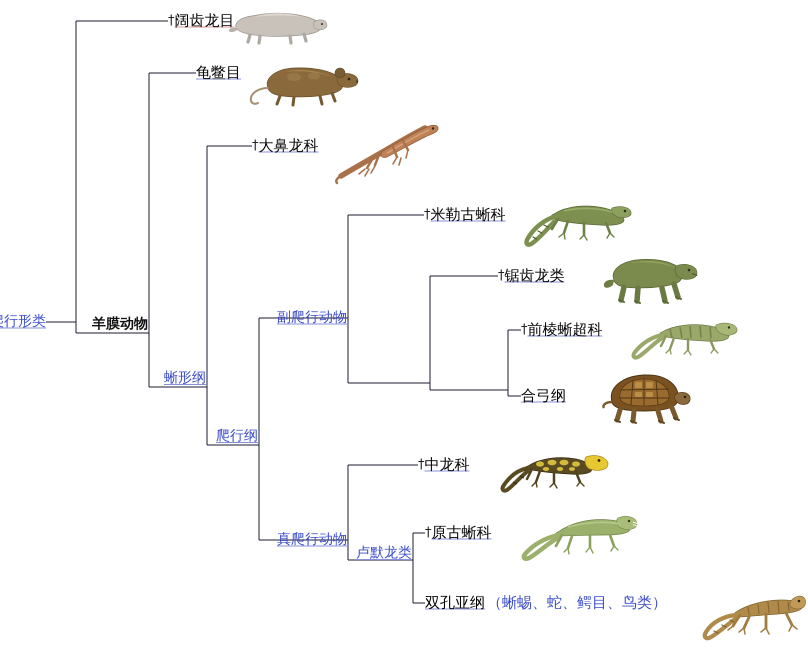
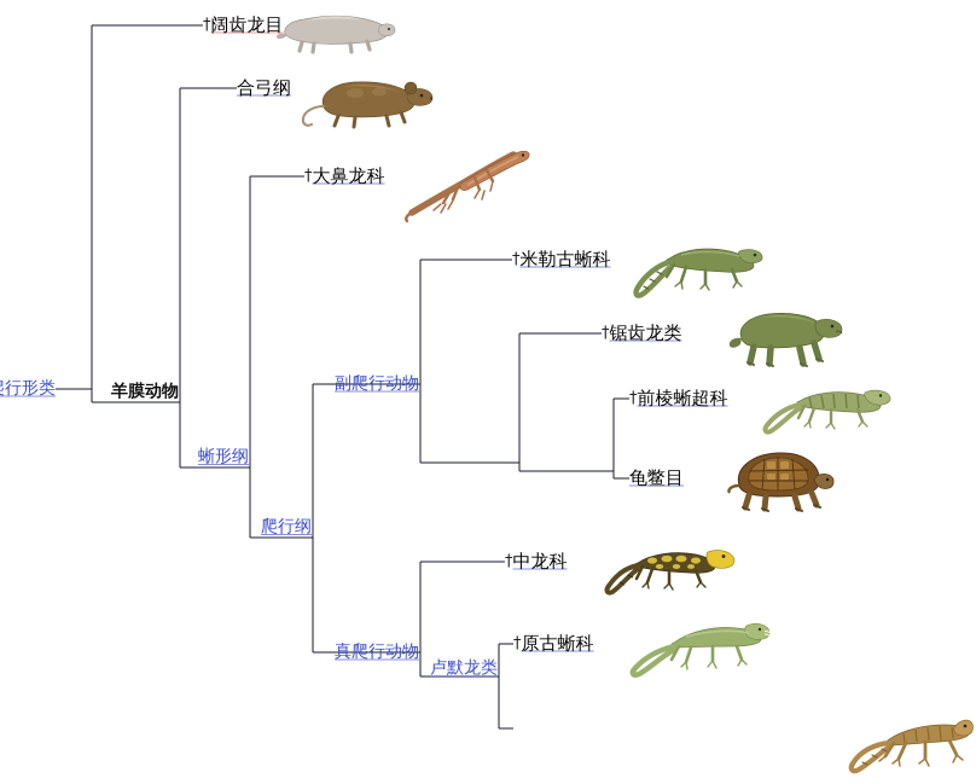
  行形类
  羊膜动物
  蜥形纲
  爬行纲
  副爬行动物
  真爬行动物
  卢默龙类
  †阔齿龙目
- 龟鳖目
+ 合弓纲
  †大鼻龙科
  †米勒古蜥科
  †锯齿龙类
  †前棱蜥超科
- 合弓纲
+ 龟鳖目
  †中龙科
  †原古蜥科
- 双孔亚纲（蜥蜴、蛇、鳄目、鸟类）
